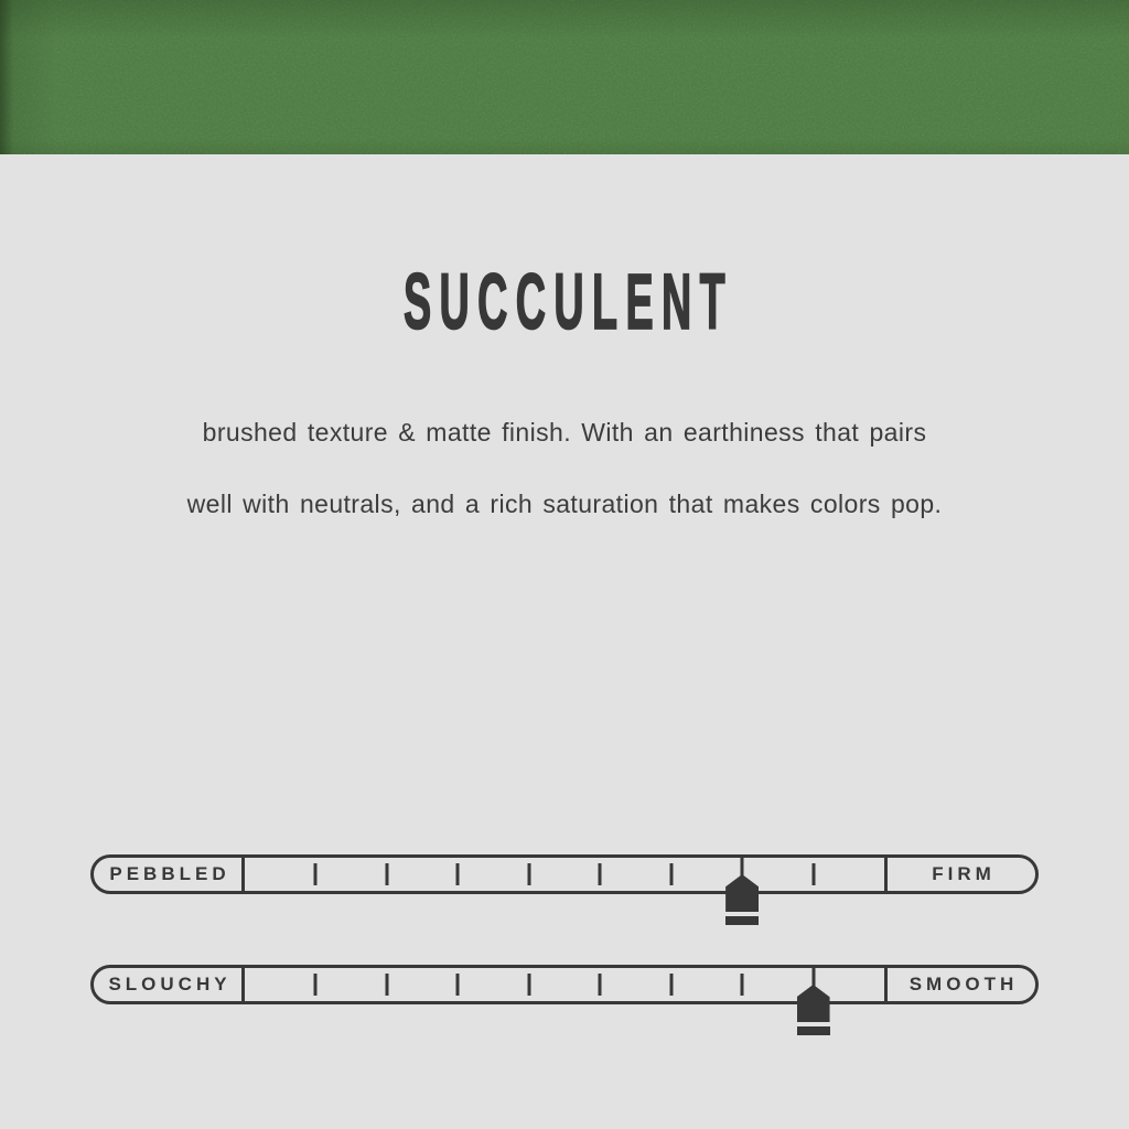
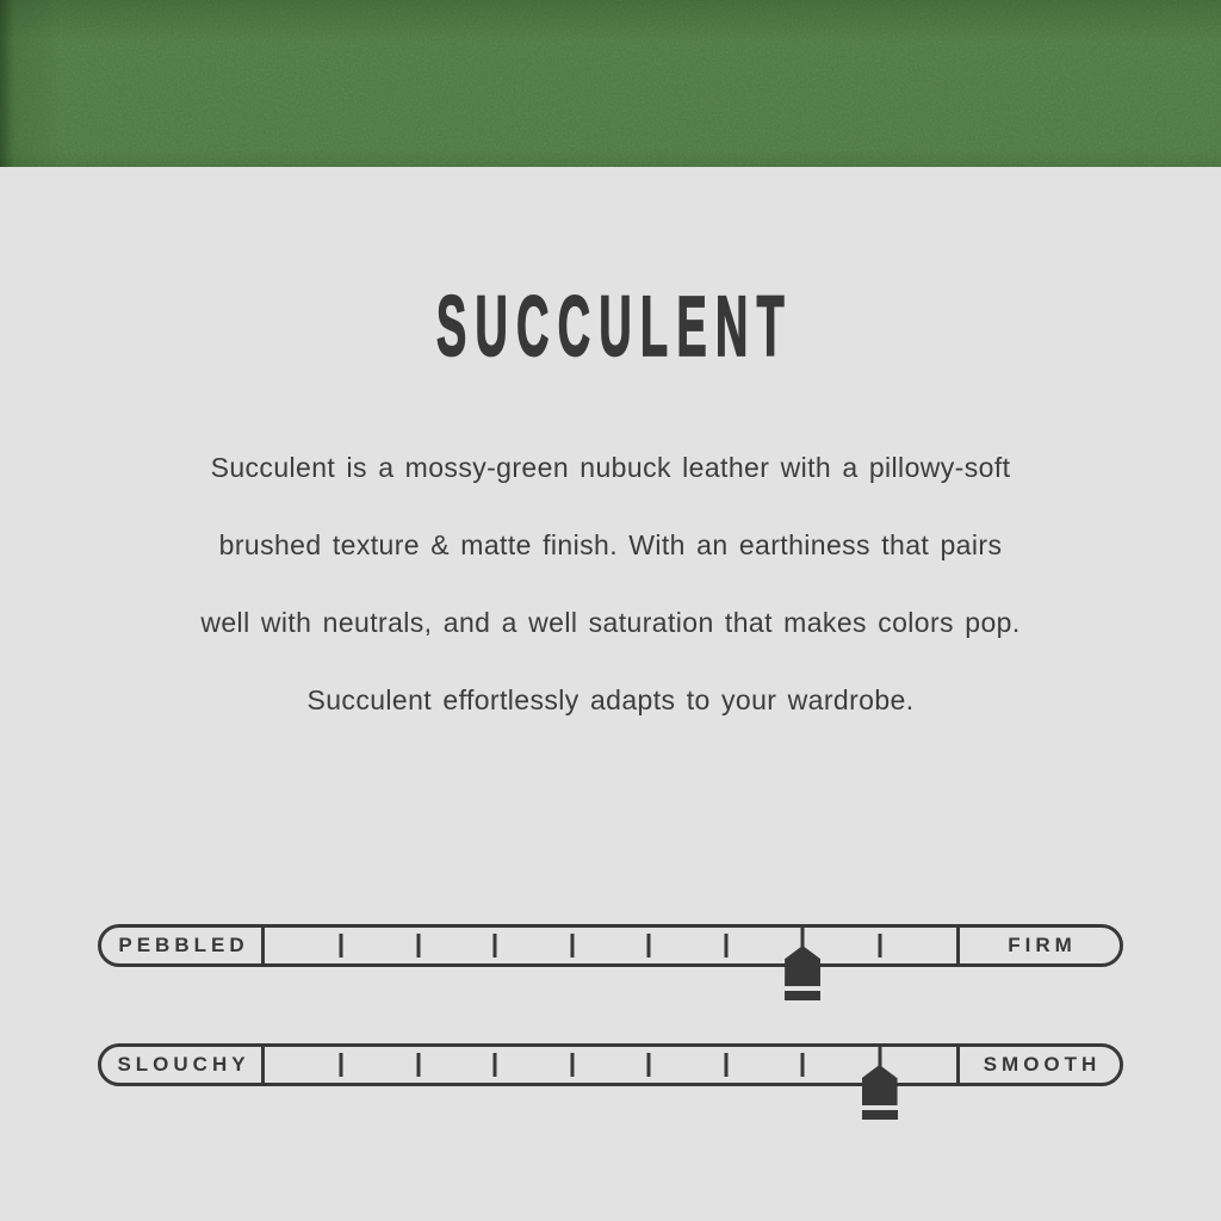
  SUCCULENT
+ Succulent is a mossy-green nubuck leather with a pillowy-soft
  brushed texture & matte finish. With an earthiness that pairs
- well with neutrals, and a rich saturation that makes colors pop.
+ well with neutrals, and a well saturation that makes colors pop.
+ Succulent effortlessly adapts to your wardrobe.
  PEBBLED
  FIRM
  SLOUCHY
  SMOOTH
